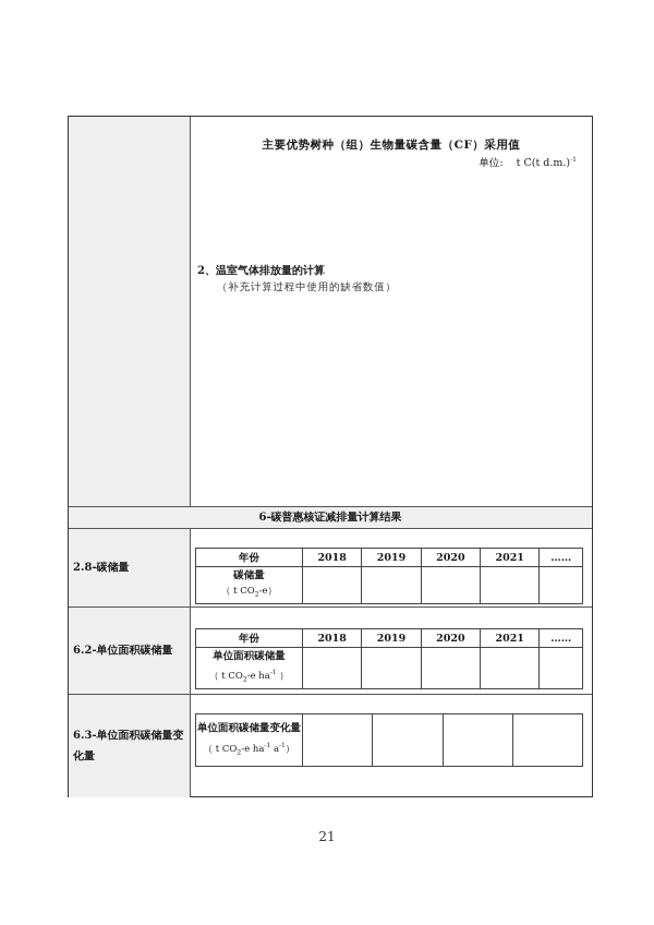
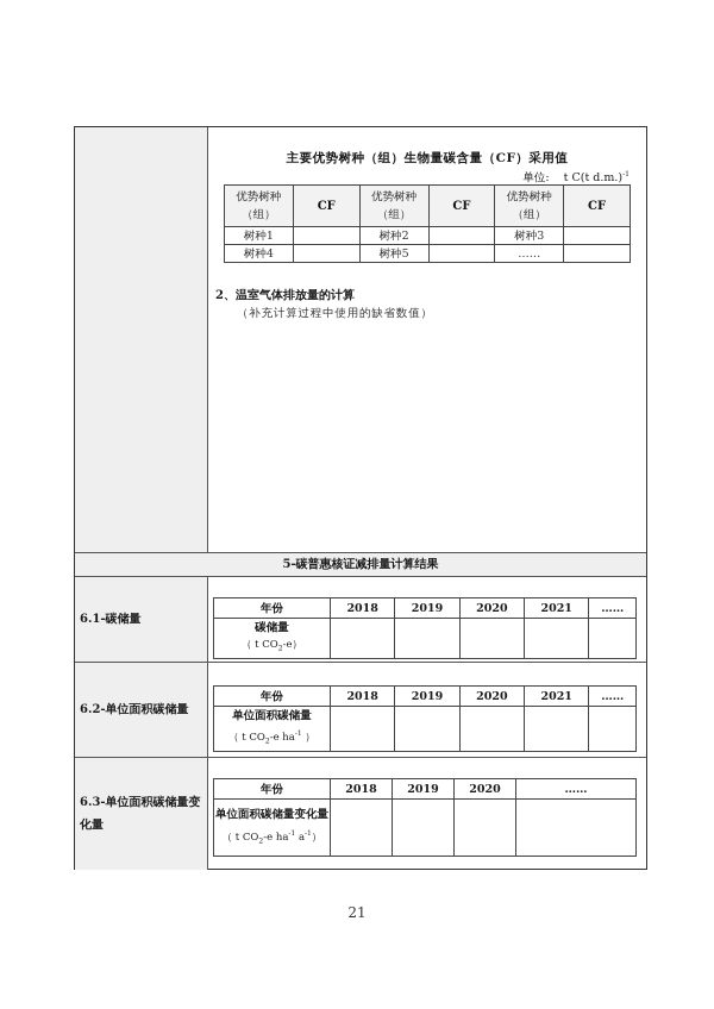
  主要优势树种（组）生物量碳含量（CF）采用值
  单位: t C(t d.m.)
+ 优势树种（组）	CF	优势树种（组）	CF	优势树种（组）	CF
+ 树种1		树种2		树种3
+ 树种4		树种5		……
  2、温室气体排放量的计算
  （补充计算过程中使用的缺省数值）
- 6-碳普惠核证减排量计算结果
+ 5-碳普惠核证减排量计算结果
- 2.8-碳储量
+ 6.1-碳储量
  年份	2018	2019	2020	2021	……
  碳储量 （ t CO -e）
  6.2-单位面积碳储量
  年份	2018	2019	2020	2021	……
  单位面积碳储量 （ t CO -e ha ）
  6.3-单位面积碳储量变化量
+ 年份	2018	2019	2020	……
  单位面积碳储量变化量 （ t CO -e ha a ）
  21
